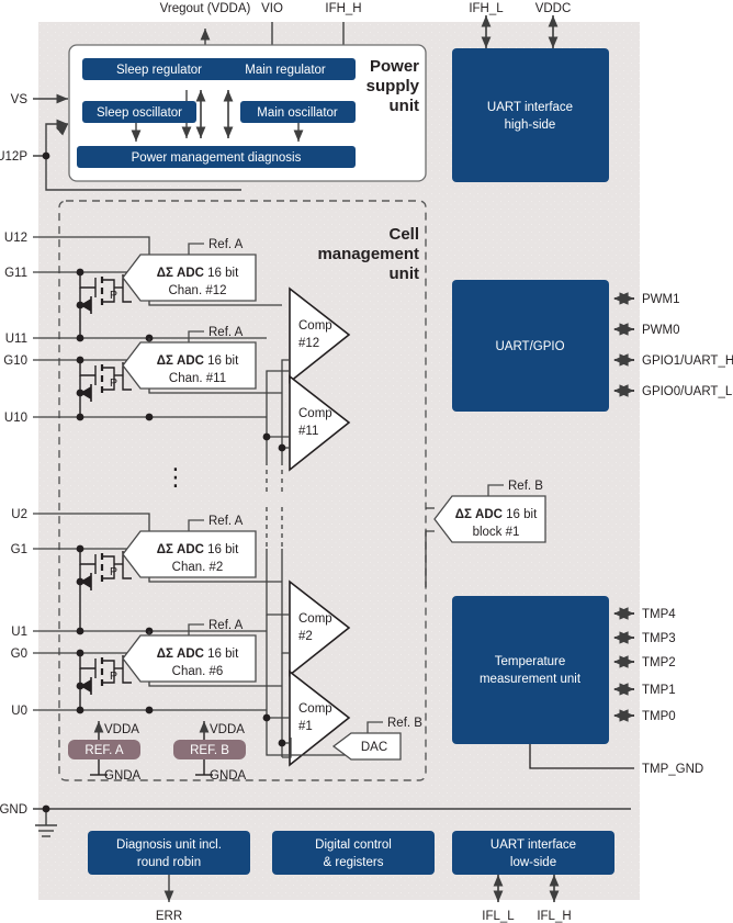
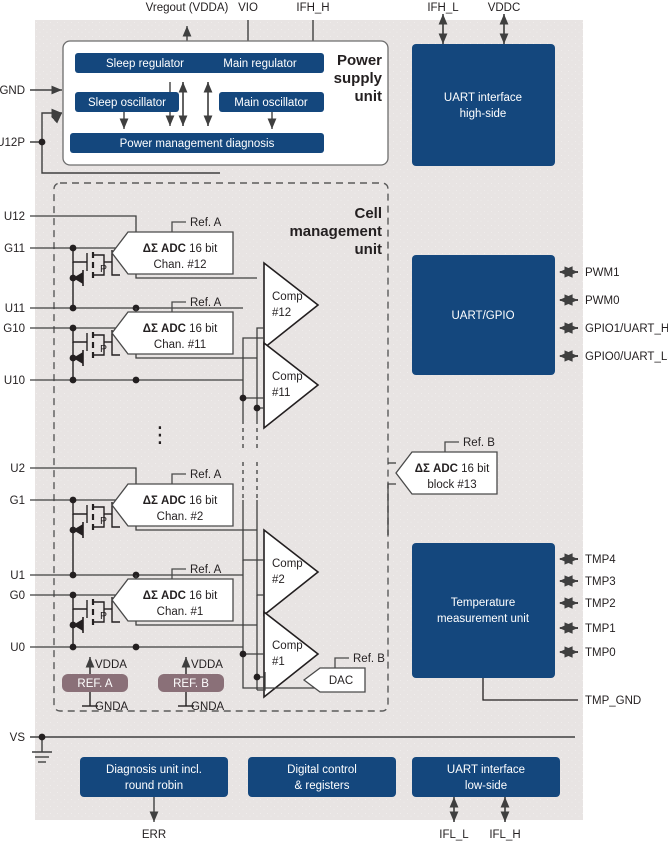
  Vregout (VDDA)
  VIO
  IFH_H
  IFH_L
  VDDC
  Power
  supply
  unit
  Sleep regulator
  Main regulator
  Sleep oscillator
  Main oscillator
  Power management diagnosis
- VS
+ GND
  U12P
  Cell
  management
  unit
  U12
  G11
  U11
  P
  Ref. A
  ΔΣ ADC 16 bit
  Chan. #12
  G10
  U10
  P
  Ref. A
  ΔΣ ADC 16 bit
  Chan. #11
  Comp
  #12
  Comp
  #11
  ⋮
  Ref. B
  ΔΣ ADC 16 bit
- block #1
+ block #13
  U2
  G1
  U1
  P
  Ref. A
  ΔΣ ADC 16 bit
  Chan. #2
  G0
  U0
  P
  Ref. A
  ΔΣ ADC 16 bit
- Chan. #6
+ Chan. #1
  Comp
  #2
  Comp
  #1
  Ref. B
  DAC
  VDDA
  REF. A
  GNDA
  VDDA
  REF. B
  GNDA
- GND
+ VS
  UART interface
  high-side
  UART/GPIO
  Temperature
  measurement unit
  PWM1
  PWM0
  GPIO1/UART_H
  GPIO0/UART_L
  TMP4
  TMP3
  TMP2
  TMP1
  TMP0
  TMP_GND
  Diagnosis unit incl.
  round robin
  Digital control
  & registers
  UART interface
  low-side
  ERR
  IFL_L
  IFL_H
